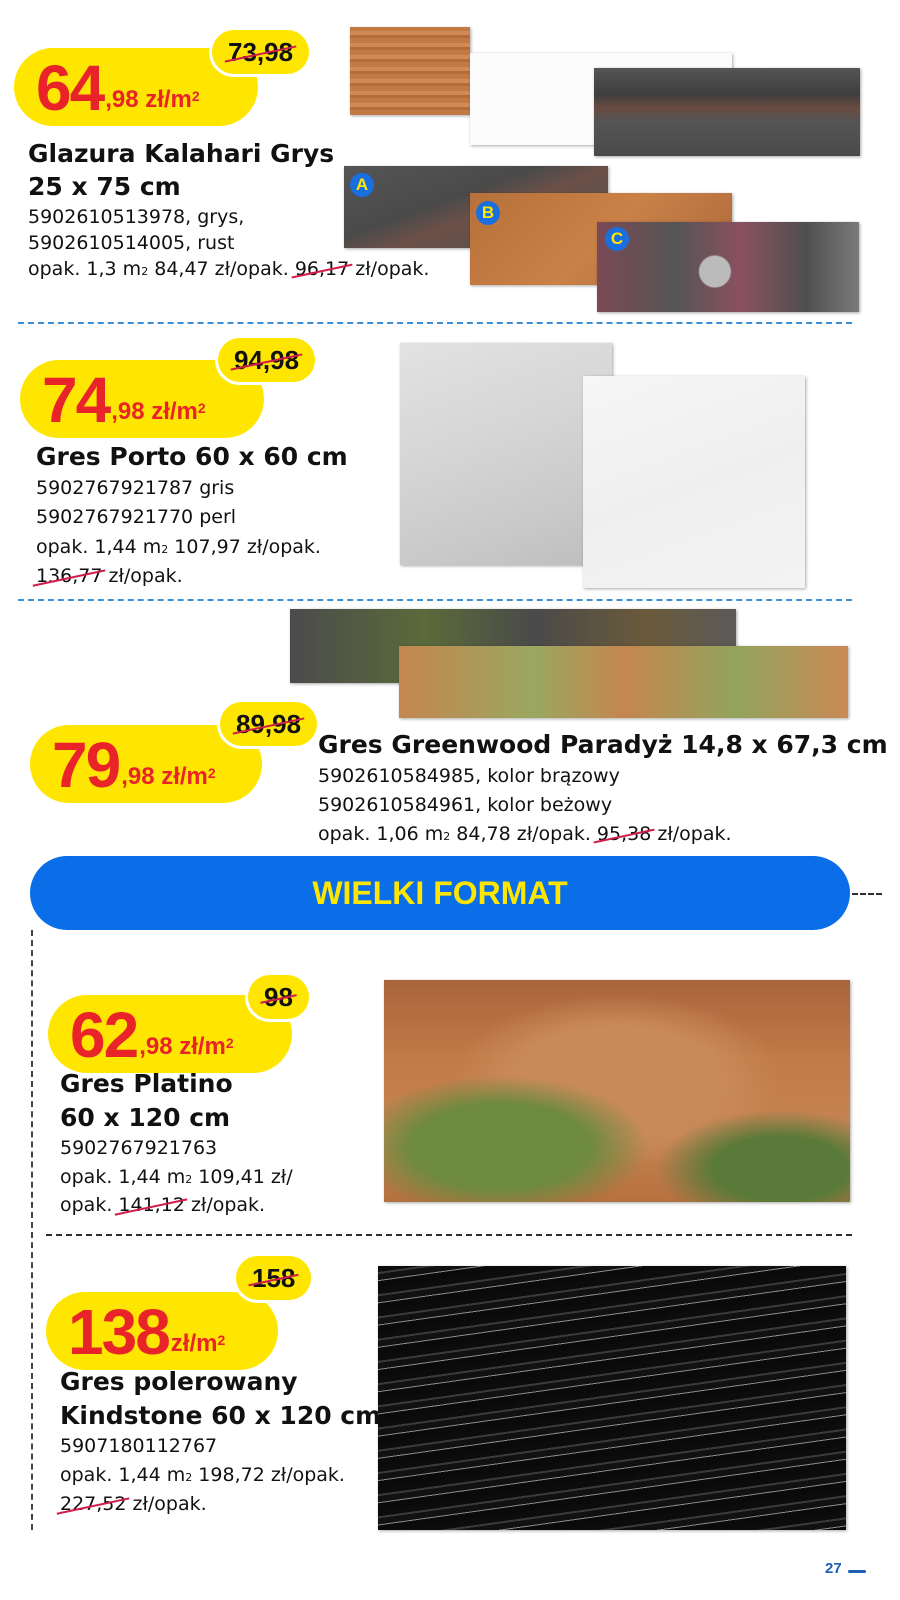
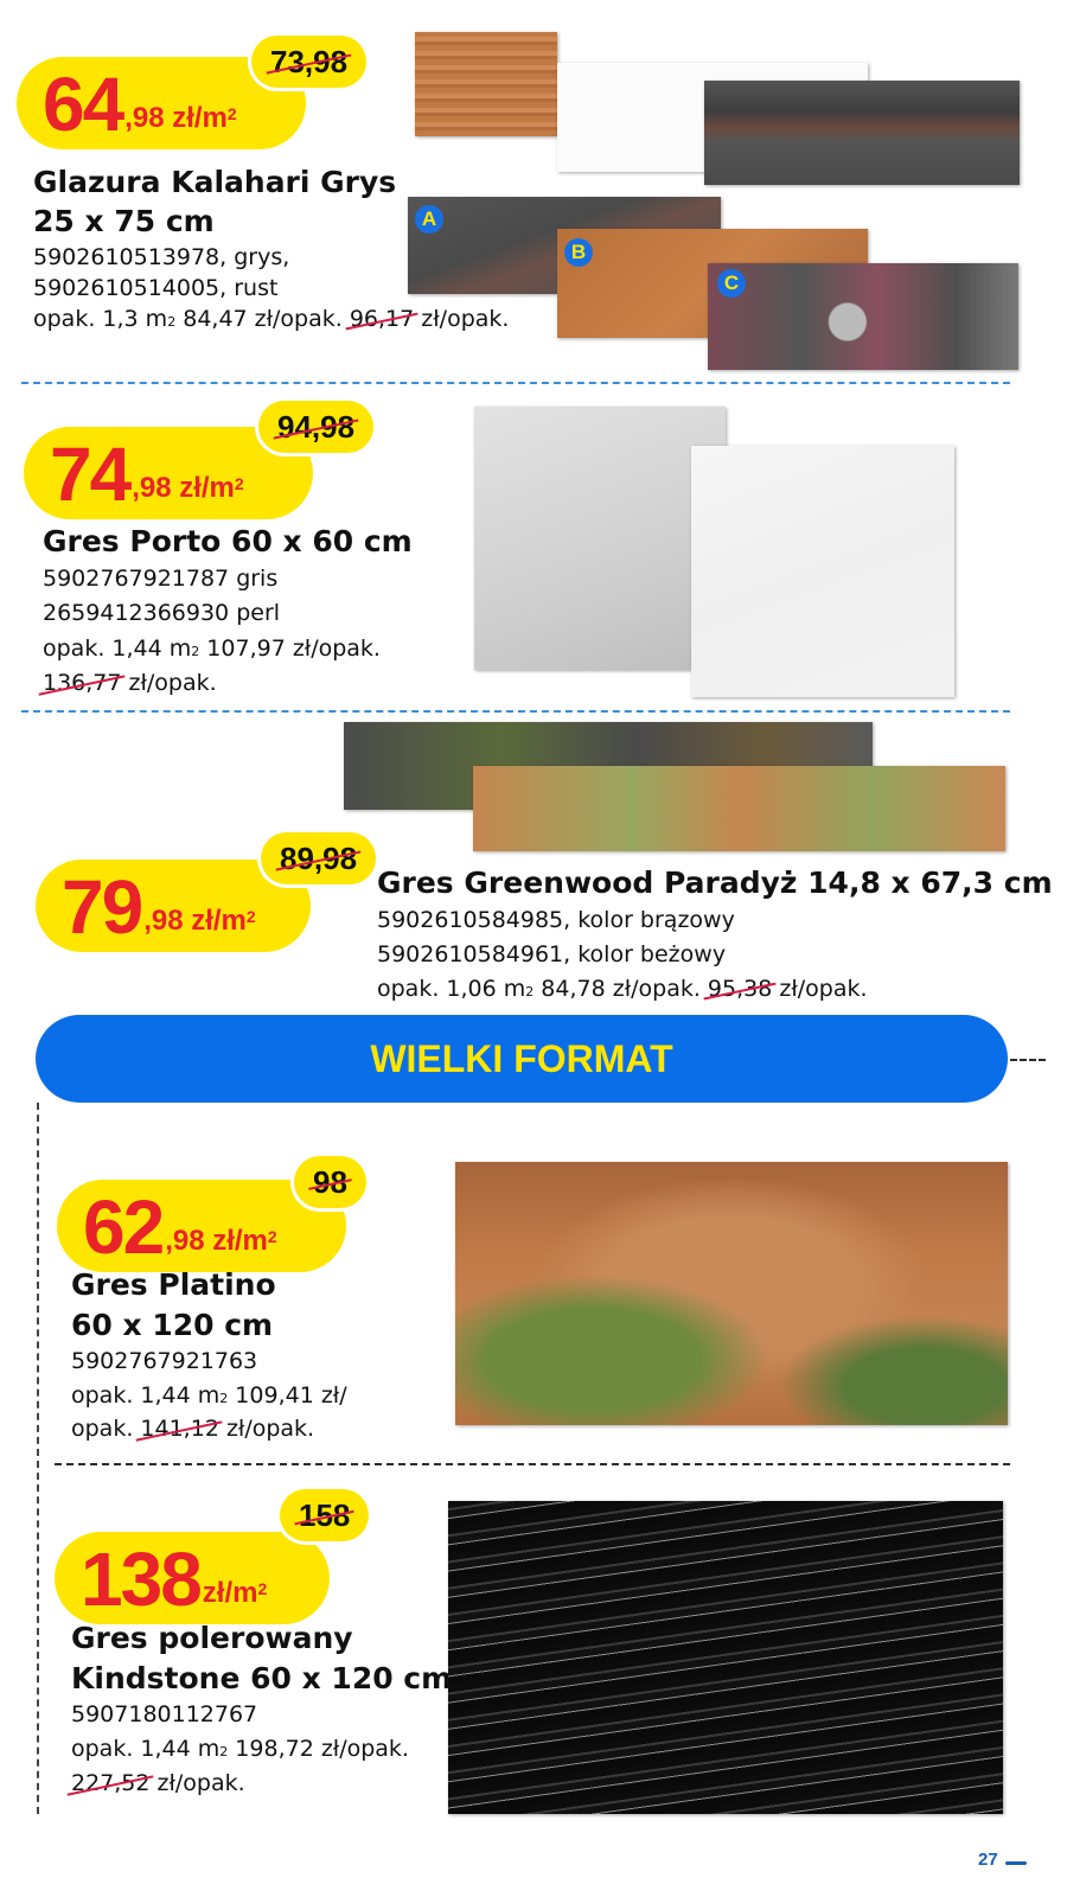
  64
  ,98 zł/m2
  73,98
  Glazura Kalahari Grys
  25 x 75 cm
  5902610513978, grys,
  5902610514005, rust
  opak. 1,3 m2 84,47 zł/opak. 96,17 zł/opak.
  A
  B
  C
  74
  ,98 zł/m2
  94,98
  Gres Porto 60 x 60 cm
  5902767921787 gris
- 5902767921770 perl
+ 2659412366930 perl
  opak. 1,44 m2 107,97 zł/opak.
  136,77 zł/opak.
  79
  ,98 zł/m2
  89,98
  Gres Greenwood Paradyż 14,8 x 67,3 cm
  5902610584985, kolor brązowy
  5902610584961, kolor beżowy
  opak. 1,06 m2 84,78 zł/opak. 95,38 zł/opak.
  WIELKI FORMAT
  62
  ,98 zł/m2
  98
  Gres Platino
  60 x 120 cm
  5902767921763
  opak. 1,44 m2 109,41 zł/
  opak. 141,12 zł/opak.
  138
  zł/m2
  158
  Gres polerowany
  Kindstone 60 x 120 cm
  5907180112767
  opak. 1,44 m2 198,72 zł/opak.
  227,52 zł/opak.
  27
